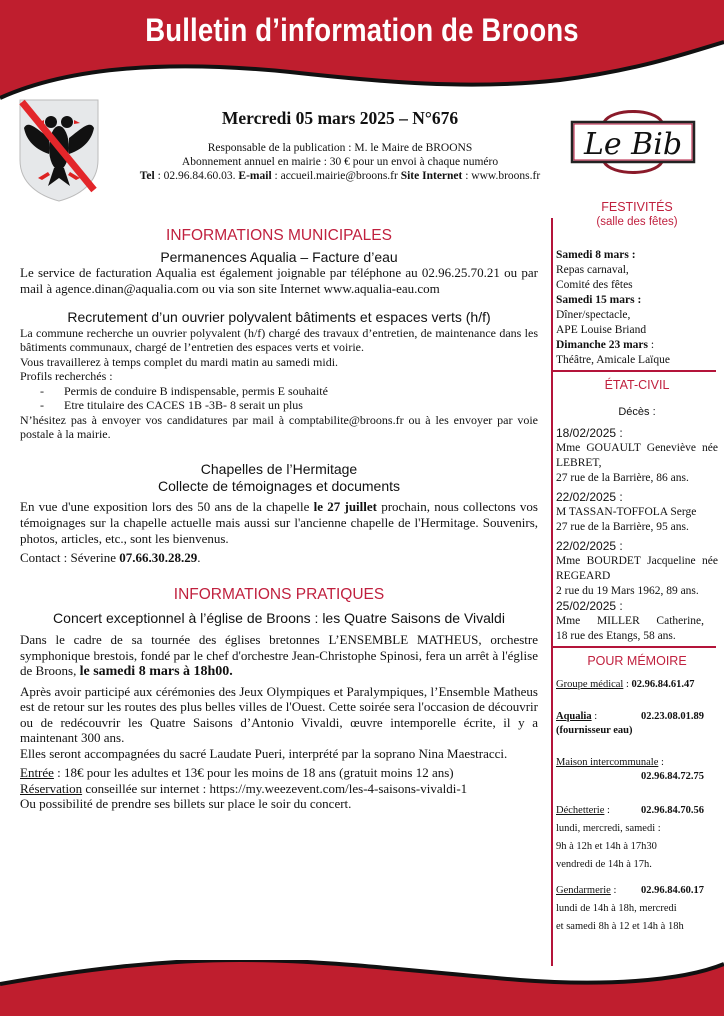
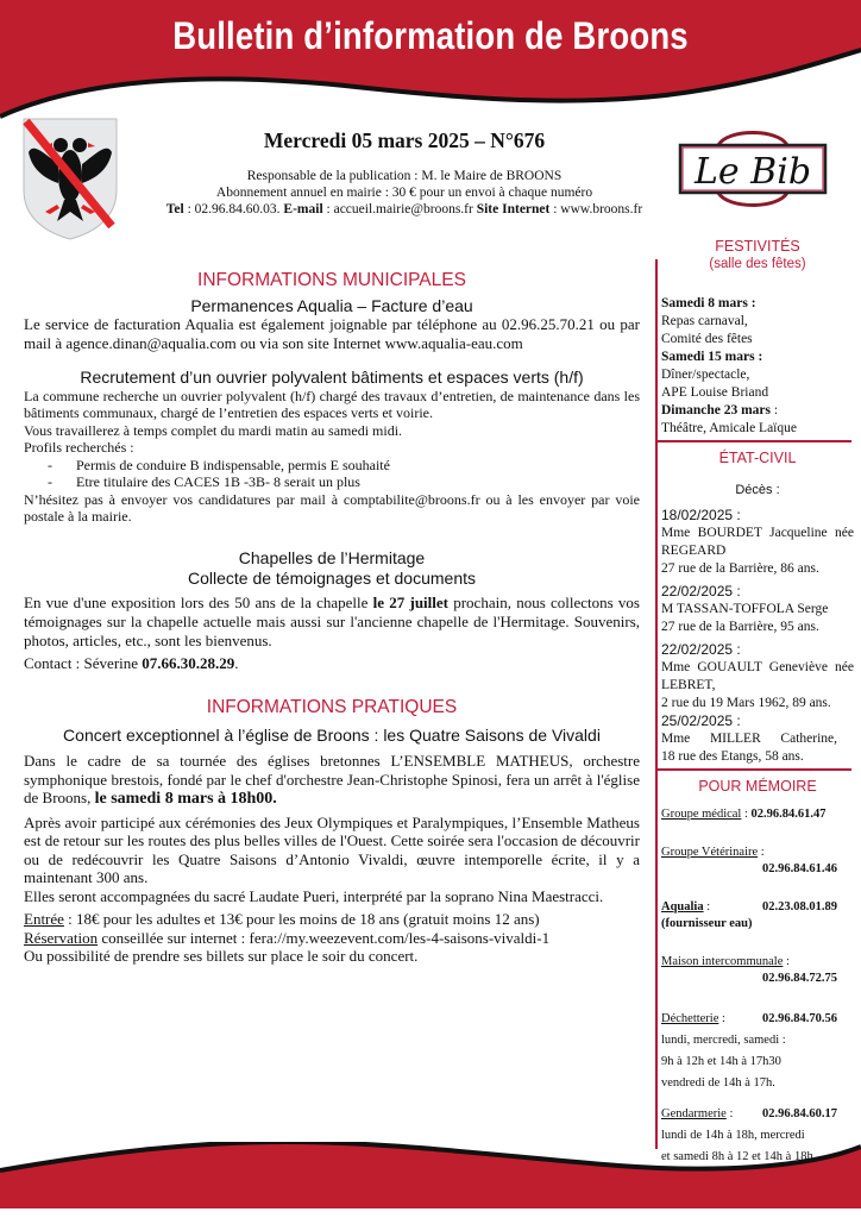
  Bulletin d’information de Broons
  Mercredi 05 mars 2025 – N°676
  Responsable de la publication : M. le Maire de BROONS
  Abonnement annuel en mairie : 30 € pour un envoi à chaque numéro
  Tel : 02.96.84.60.03. E-mail : accueil.mairie@broons.fr Site Internet : www.broons.fr
  Le Bib
  FESTIVITÉS
  (salle des fêtes)
  Samedi 8 mars :
  Repas carnaval,
  Comité des fêtes
  Samedi 15 mars :
  Dîner/spectacle,
  APE Louise Briand
  Dimanche 23 mars :
  Théâtre, Amicale Laïque
  ÉTAT-CIVIL
  Décès :
  18/02/2025 :
- Mme GOUAULT Geneviève née LEBRET,
+ Mme BOURDET Jacqueline née REGEARD
  27 rue de la Barrière, 86 ans.
  22/02/2025 :
  M TASSAN-TOFFOLA Serge
  27 rue de la Barrière, 95 ans.
  22/02/2025 :
- Mme BOURDET Jacqueline née REGEARD
+ Mme GOUAULT Geneviève née LEBRET,
  2 rue du 19 Mars 1962, 89 ans.
  25/02/2025 :
  Mme MILLER Catherine,
  18 rue des Etangs, 58 ans.
  POUR MÉMOIRE
  Groupe médical : 02.96.84.61.47
+ Groupe Vétérinaire :
+ 02.96.84.61.46
  Aqualia :
  02.23.08.01.89
  (fournisseur eau)
  Maison intercommunale :
  02.96.84.72.75
  Déchetterie :
  02.96.84.70.56
  lundi, mercredi, samedi :
  9h à 12h et 14h à 17h30
  vendredi de 14h à 17h.
  Gendarmerie :
  02.96.84.60.17
  lundi de 14h à 18h, mercredi
  et samedi 8h à 12 et 14h à 18h
  INFORMATIONS MUNICIPALES
  Permanences Aqualia – Facture d’eau
  Le service de facturation Aqualia est également joignable par téléphone au 02.96.25.70.21 ou par mail à agence.dinan@aqualia.com ou via son site Internet www.aqualia-eau.com
  Recrutement d’un ouvrier polyvalent bâtiments et espaces verts (h/f)
  La commune recherche un ouvrier polyvalent (h/f) chargé des travaux d’entretien, de maintenance dans les bâtiments communaux, chargé de l’entretien des espaces verts et voirie.
  Vous travaillerez à temps complet du mardi matin au samedi midi.
  Profils recherchés :
  Permis de conduire B indispensable, permis E souhaité
  Etre titulaire des CACES 1B -3B- 8 serait un plus
  N’hésitez pas à envoyer vos candidatures par mail à comptabilite@broons.fr ou à les envoyer par voie postale à la mairie.
  Chapelles de l’Hermitage
  Collecte de témoignages et documents
  En vue d'une exposition lors des 50 ans de la chapelle le 27 juillet prochain, nous collectons vos témoignages sur la chapelle actuelle mais aussi sur l'ancienne chapelle de l'Hermitage. Souvenirs, photos, articles, etc., sont les bienvenus.
  Contact : Séverine 07.66.30.28.29.
  INFORMATIONS PRATIQUES
  Concert exceptionnel à l’église de Broons : les Quatre Saisons de Vivaldi
  Dans le cadre de sa tournée des églises bretonnes L’ENSEMBLE MATHEUS, orchestre symphonique brestois, fondé par le chef d'orchestre Jean-Christophe Spinosi, fera un arrêt à l'église de Broons, le samedi 8 mars à 18h00.
  Après avoir participé aux cérémonies des Jeux Olympiques et Paralympiques, l’Ensemble Matheus est de retour sur les routes des plus belles villes de l'Ouest. Cette soirée sera l'occasion de découvrir ou de redécouvrir les Quatre Saisons d’Antonio Vivaldi, œuvre intemporelle écrite, il y a maintenant 300 ans.
  Elles seront accompagnées du sacré Laudate Pueri, interprété par la soprano Nina Maestracci.
  Entrée : 18€ pour les adultes et 13€ pour les moins de 18 ans (gratuit moins 12 ans)
- Réservation conseillée sur internet : https://my.weezevent.com/les-4-saisons-vivaldi-1
+ Réservation conseillée sur internet : fera://my.weezevent.com/les-4-saisons-vivaldi-1
  Ou possibilité de prendre ses billets sur place le soir du concert.
